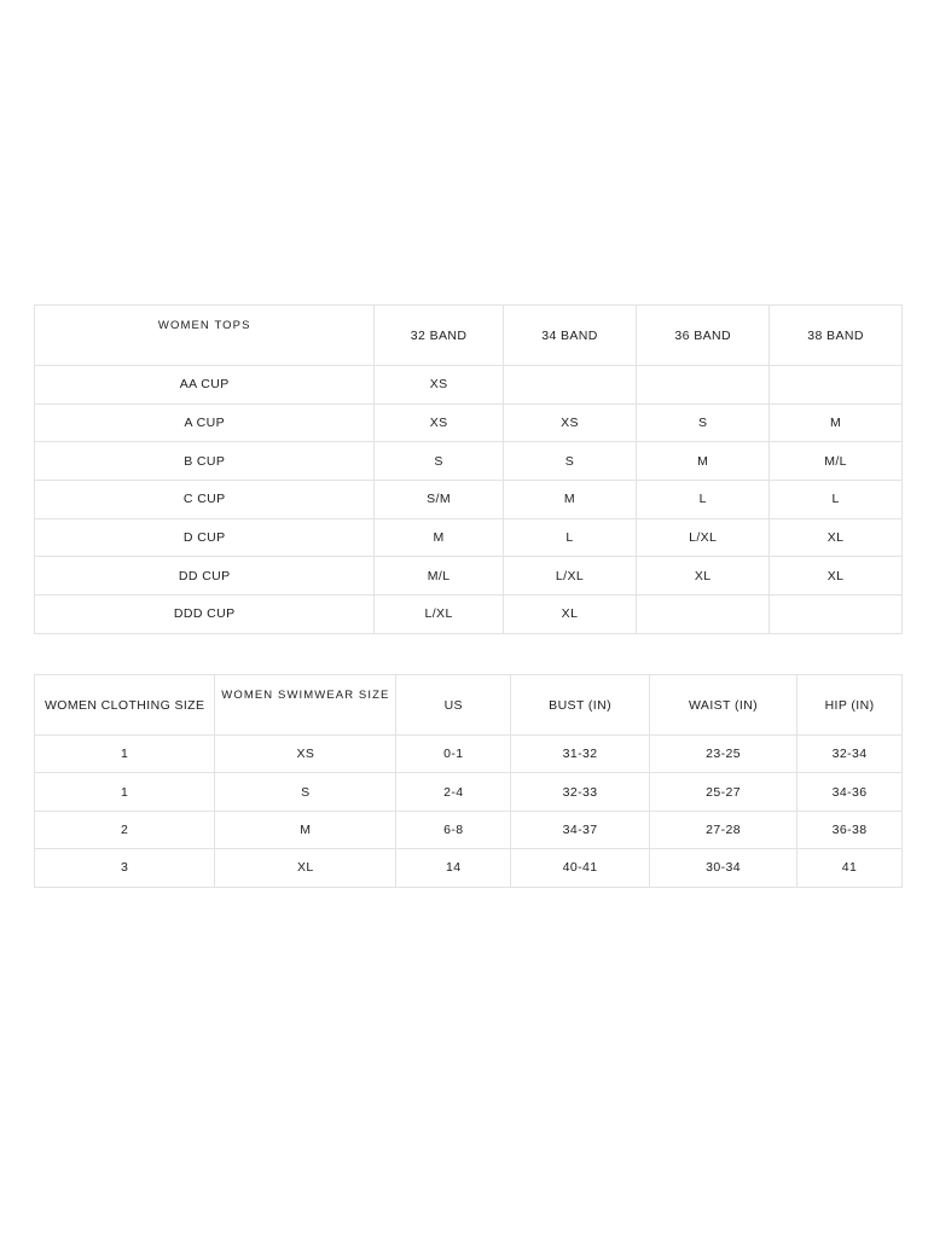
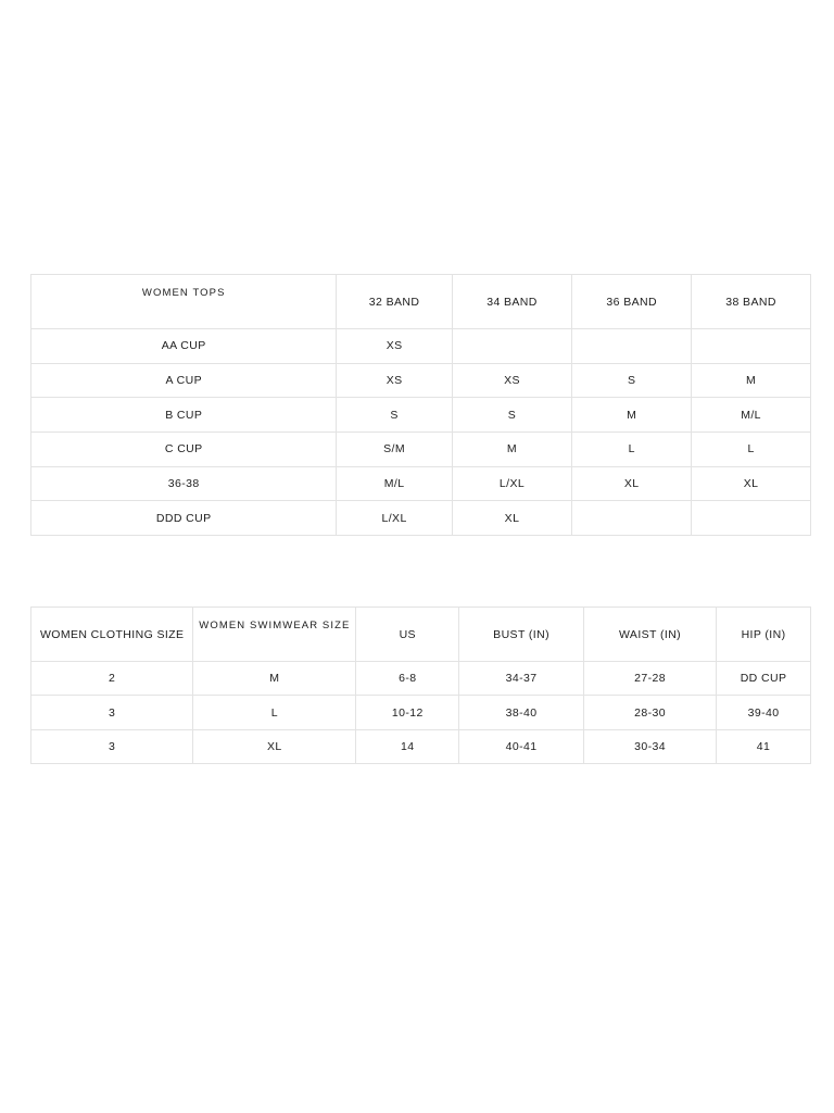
  WOMEN TOPS	32 BAND	34 BAND	36 BAND	38 BAND
  AA CUP	XS
  A CUP	XS	XS	S	M
  B CUP	S	S	M	M/L
  C CUP	S/M	M	L	L
- D CUP	M	L	L/XL	XL
- DD CUP	M/L	L/XL	XL	XL
+ 36-38	M/L	L/XL	XL	XL
  DDD CUP	L/XL	XL
  WOMEN CLOTHING SIZE	WOMEN SWIMWEAR SIZE	US	BUST (IN)	WAIST (IN)	HIP (IN)
- 1	XS	0-1	31-32	23-25	32-34
- 1	S	2-4	32-33	25-27	34-36
- 2	M	6-8	34-37	27-28	36-38
+ 2	M	6-8	34-37	27-28	DD CUP
+ 3	L	10-12	38-40	28-30	39-40
  3	XL	14	40-41	30-34	41
